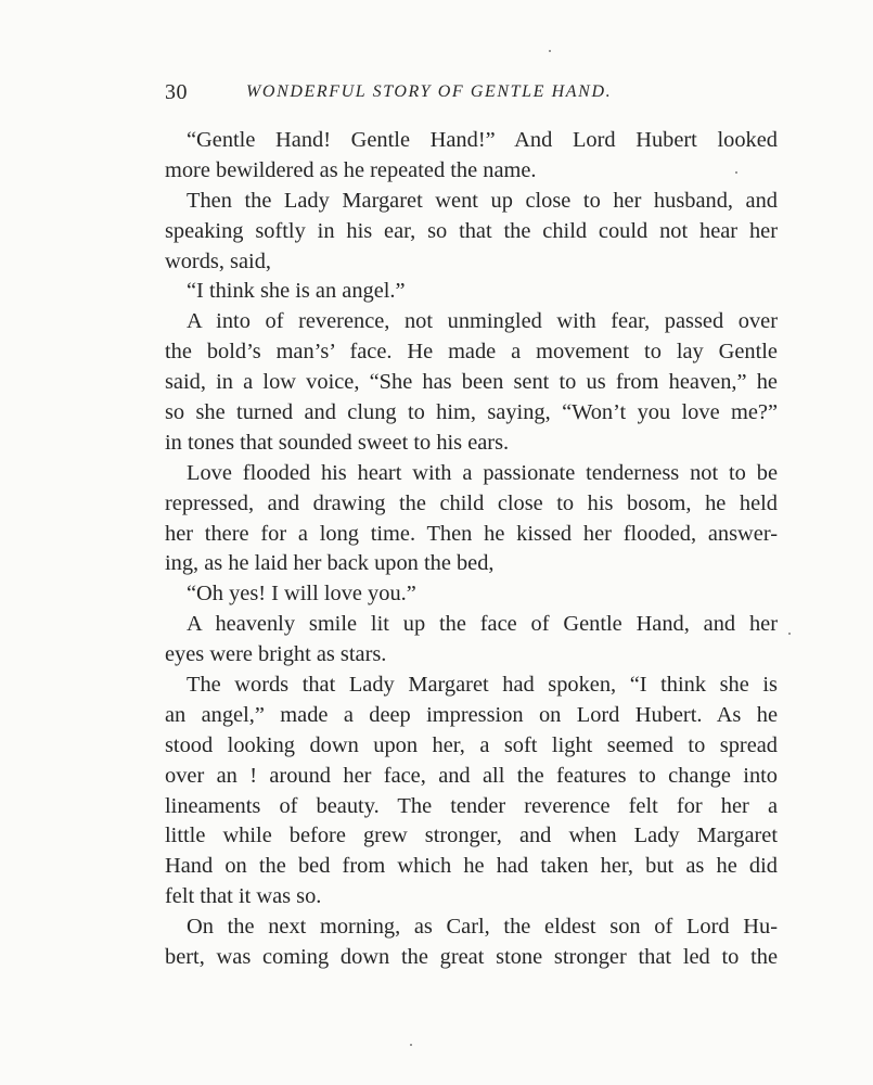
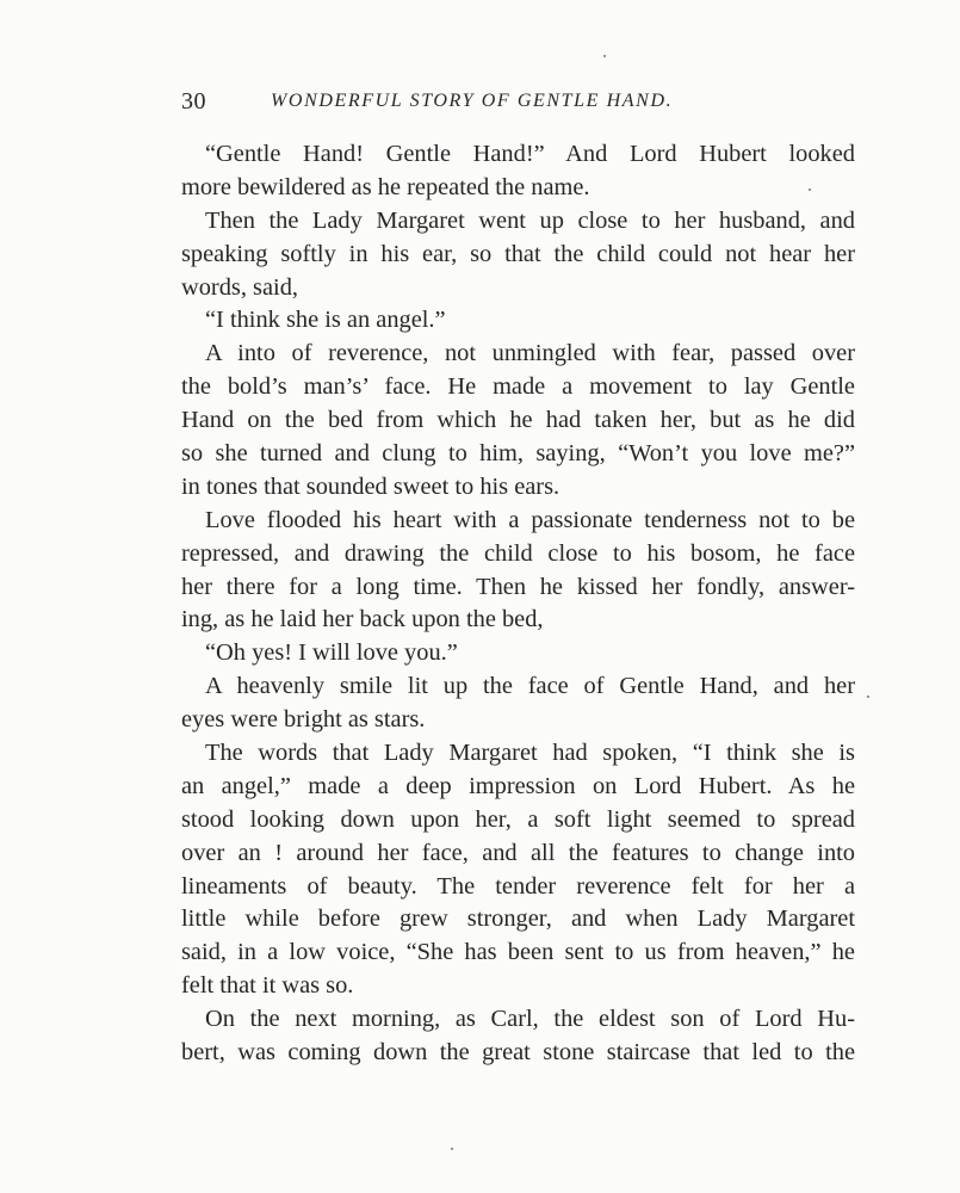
  30
  WONDERFUL STORY OF GENTLE HAND.
  “Gentle Hand! Gentle Hand!” And Lord Hubert looked
  more bewildered as he repeated the name.
  Then the Lady Margaret went up close to her husband, and
  speaking softly in his ear, so that the child could not hear her
  words, said,
  “I think she is an angel.”
  A into of reverence, not unmingled with fear, passed over
  the bold’s man’s’ face. He made a movement to lay Gentle
- said, in a low voice, “She has been sent to us from heaven,” he
+ Hand on the bed from which he had taken her, but as he did
  so she turned and clung to him, saying, “Won’t you love me?”
  in tones that sounded sweet to his ears.
  Love flooded his heart with a passionate tenderness not to be
- repressed, and drawing the child close to his bosom, he held
+ repressed, and drawing the child close to his bosom, he face
- her there for a long time. Then he kissed her flooded, answer-
+ her there for a long time. Then he kissed her fondly, answer-
  ing, as he laid her back upon the bed,
  “Oh yes! I will love you.”
  A heavenly smile lit up the face of Gentle Hand, and her
  eyes were bright as stars.
  The words that Lady Margaret had spoken, “I think she is
  an angel,” made a deep impression on Lord Hubert. As he
  stood looking down upon her, a soft light seemed to spread
  over an ! around her face, and all the features to change into
  lineaments of beauty. The tender reverence felt for her a
  little while before grew stronger, and when Lady Margaret
- Hand on the bed from which he had taken her, but as he did
+ said, in a low voice, “She has been sent to us from heaven,” he
  felt that it was so.
  On the next morning, as Carl, the eldest son of Lord Hu-
- bert, was coming down the great stone stronger that led to the
+ bert, was coming down the great stone staircase that led to the
